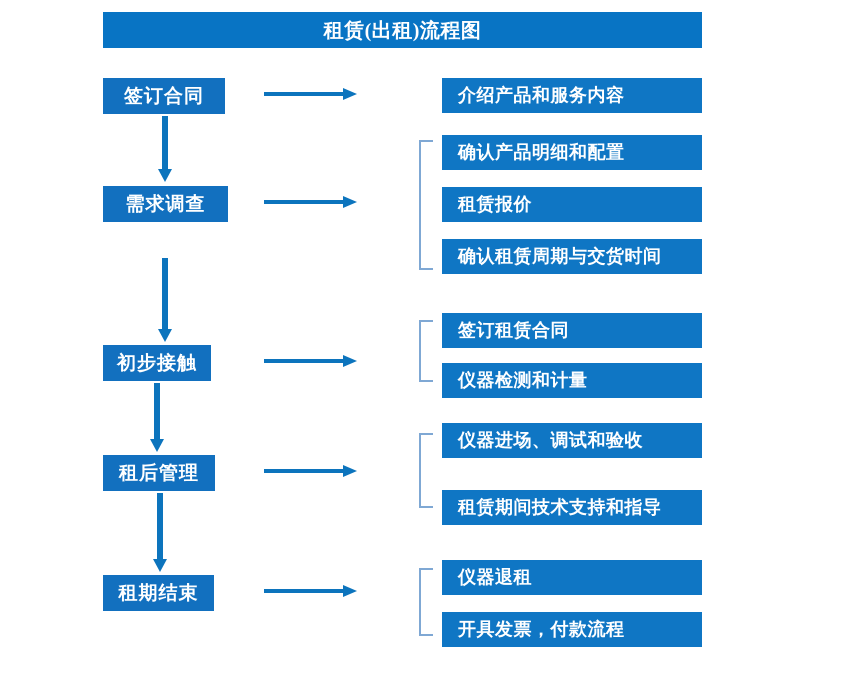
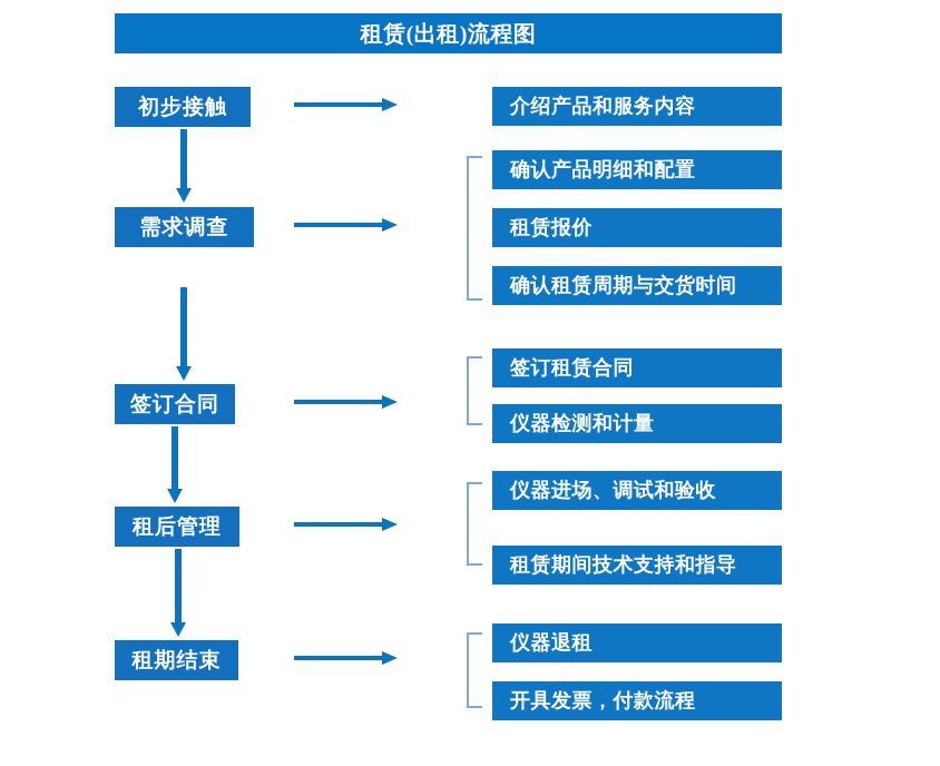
  租赁(出租)流程图
- 签订合同
+ 初步接触
  需求调查
- 初步接触
+ 签订合同
  租后管理
  租期结束
  介绍产品和服务内容
  确认产品明细和配置
  租赁报价
  确认租赁周期与交货时间
  签订租赁合同
  仪器检测和计量
  仪器进场、调试和验收
  租赁期间技术支持和指导
  仪器退租
  开具发票，付款流程
